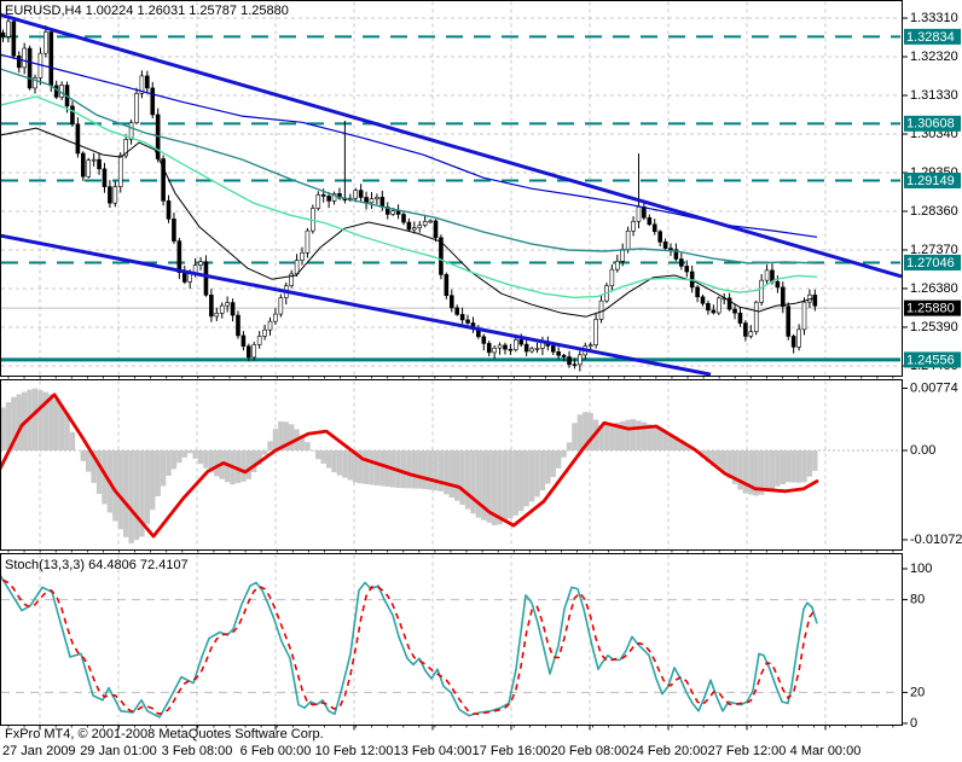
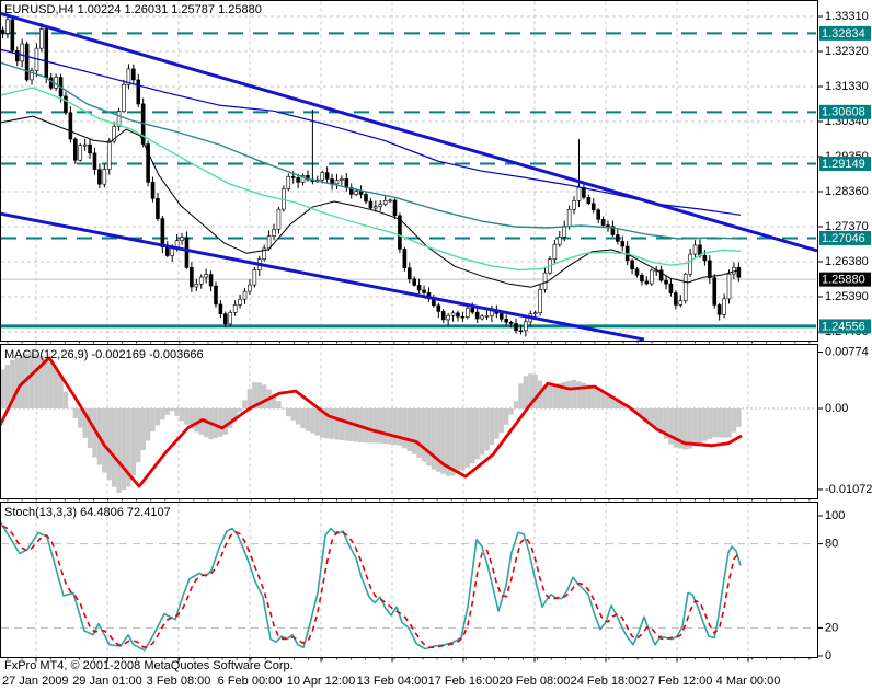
  1.33310
  1.32320
  1.31330
  1.30340
  1.29350
  1.28360
  1.27370
  1.26380
  1.25390
  1.32834
  1.30608
  1.29149
  1.27046
  1.24556
  1.25880
  0.00774
  0.00
  -0.01072
  100
  80
  20
  0
  27 Jan 2009
  29 Jan 01:00
  3 Feb 08:00
  6 Feb 00:00
- 10 Feb 12:00
+ 10 Apr 12:00
  13 Feb 04:00
  17 Feb 16:00
  20 Feb 08:00
- 24 Feb 20:00
+ 24 Feb 18:00
  27 Feb 12:00
  4 Mar 00:00
  EURUSD,H4 1.00224 1.26031 1.25787 1.25880
+ MACD(12,26,9) -0.002169 -0.003666
  Stoch(13,3,3) 64.4806 72.4107
  FxPro MT4, © 2001-2008 MetaQuotes Software Corp.
